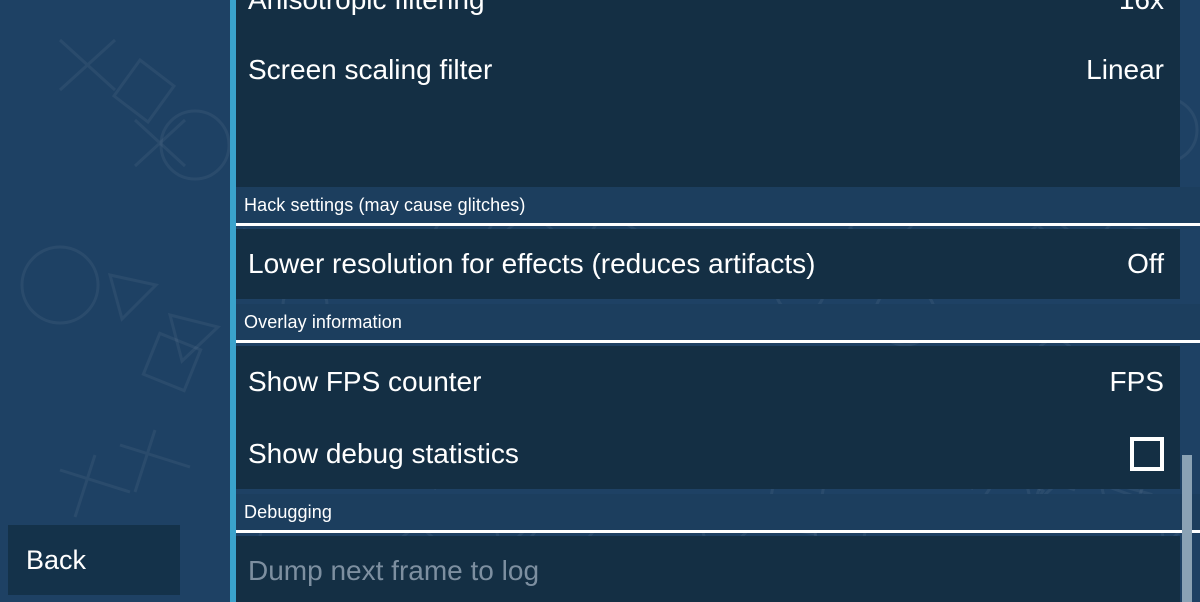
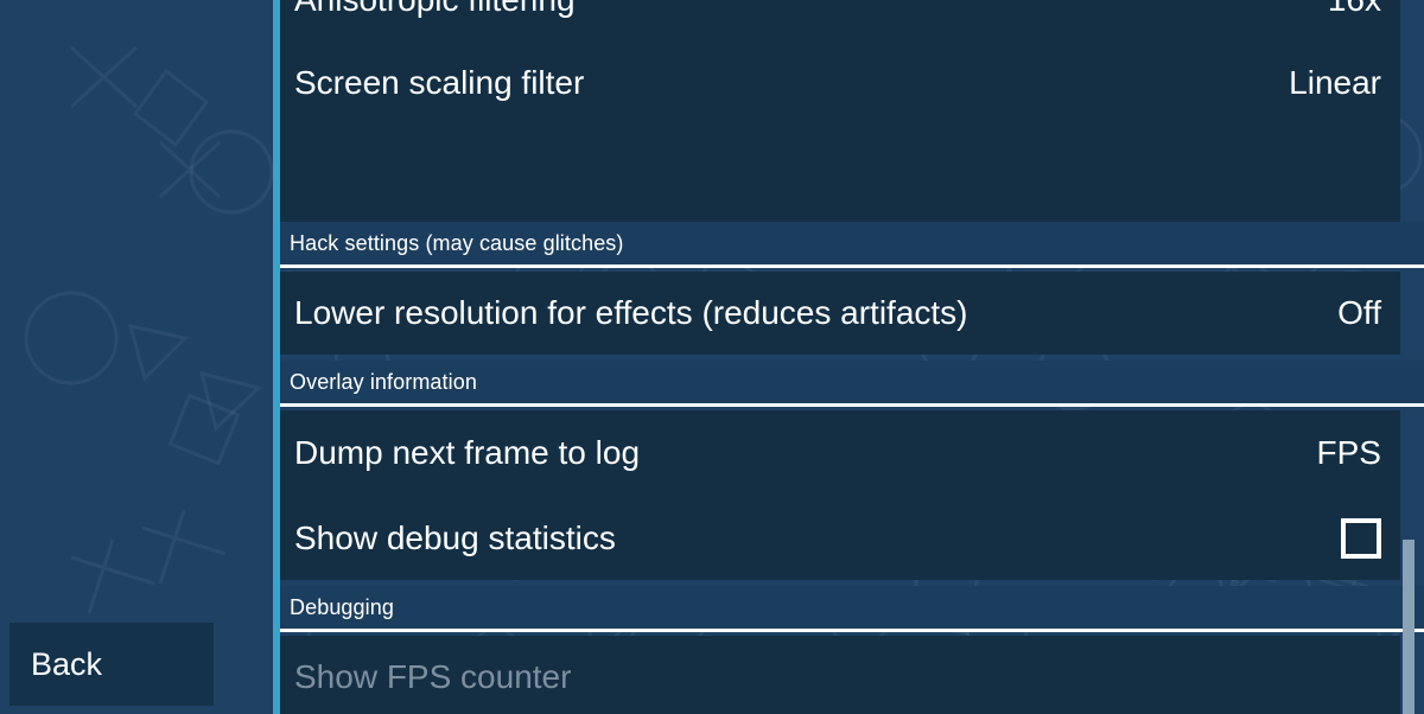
  Back
  Screen scaling filter
  Linear
  Hack settings (may cause glitches)
  Lower resolution for effects (reduces artifacts)
  Off
  Overlay information
- Show FPS counter
+ Dump next frame to log
  FPS
  Show debug statistics
  Debugging
- Dump next frame to log
+ Show FPS counter
